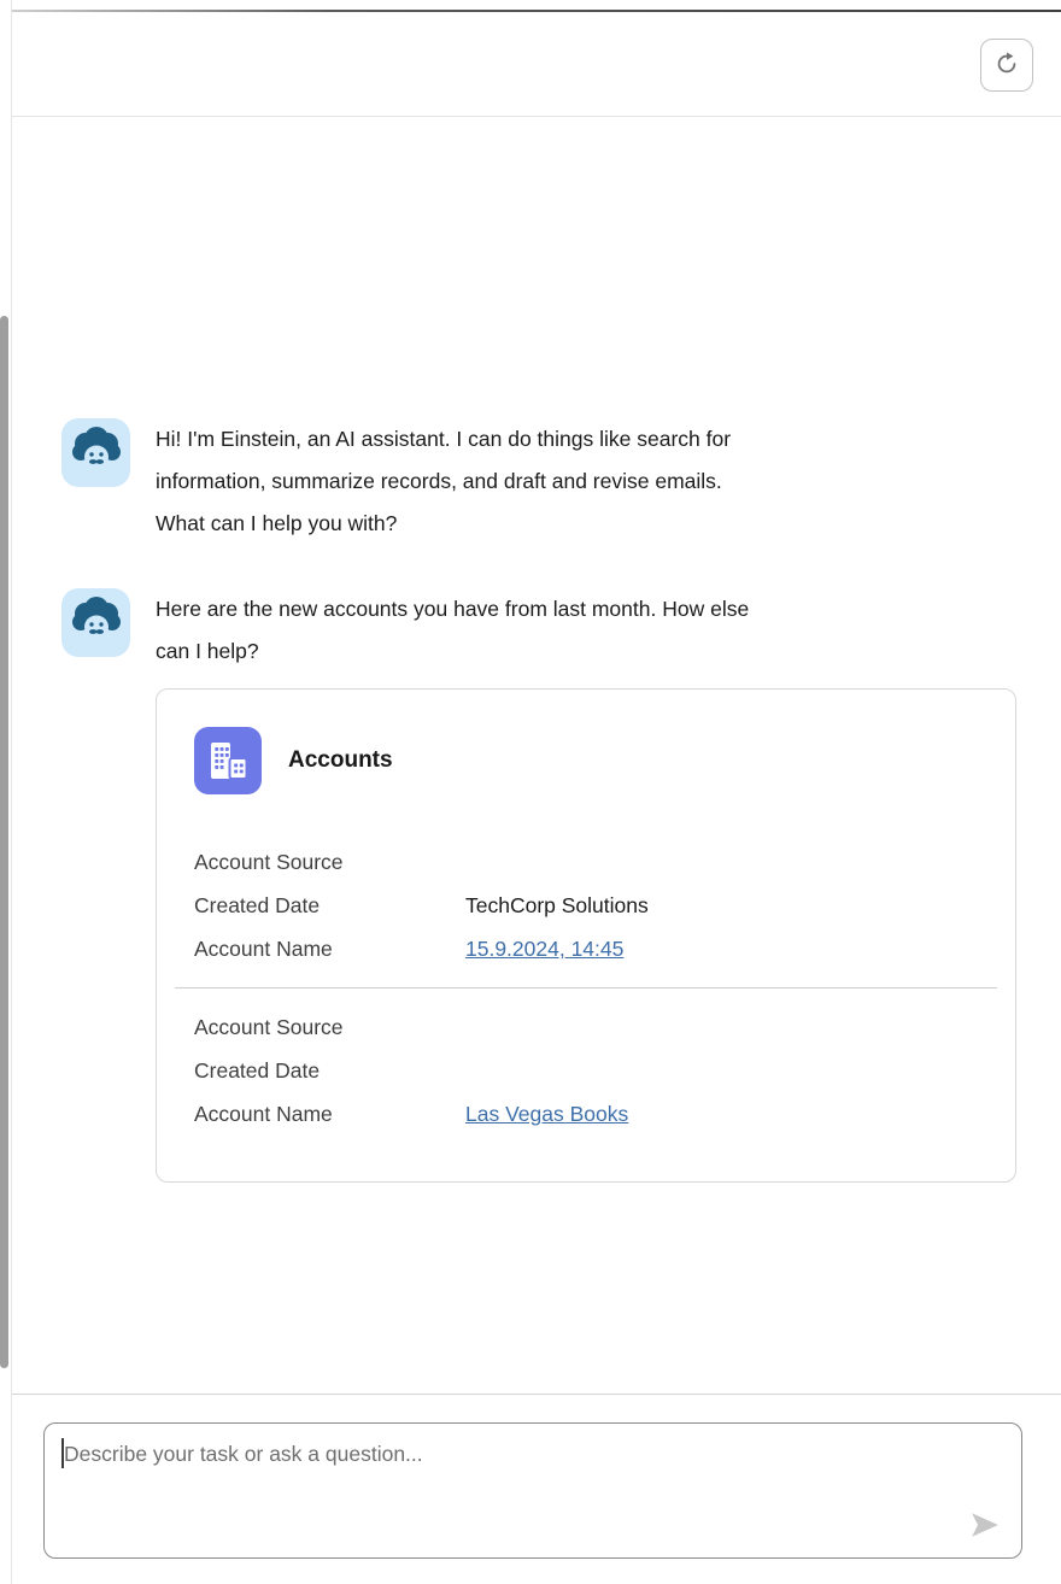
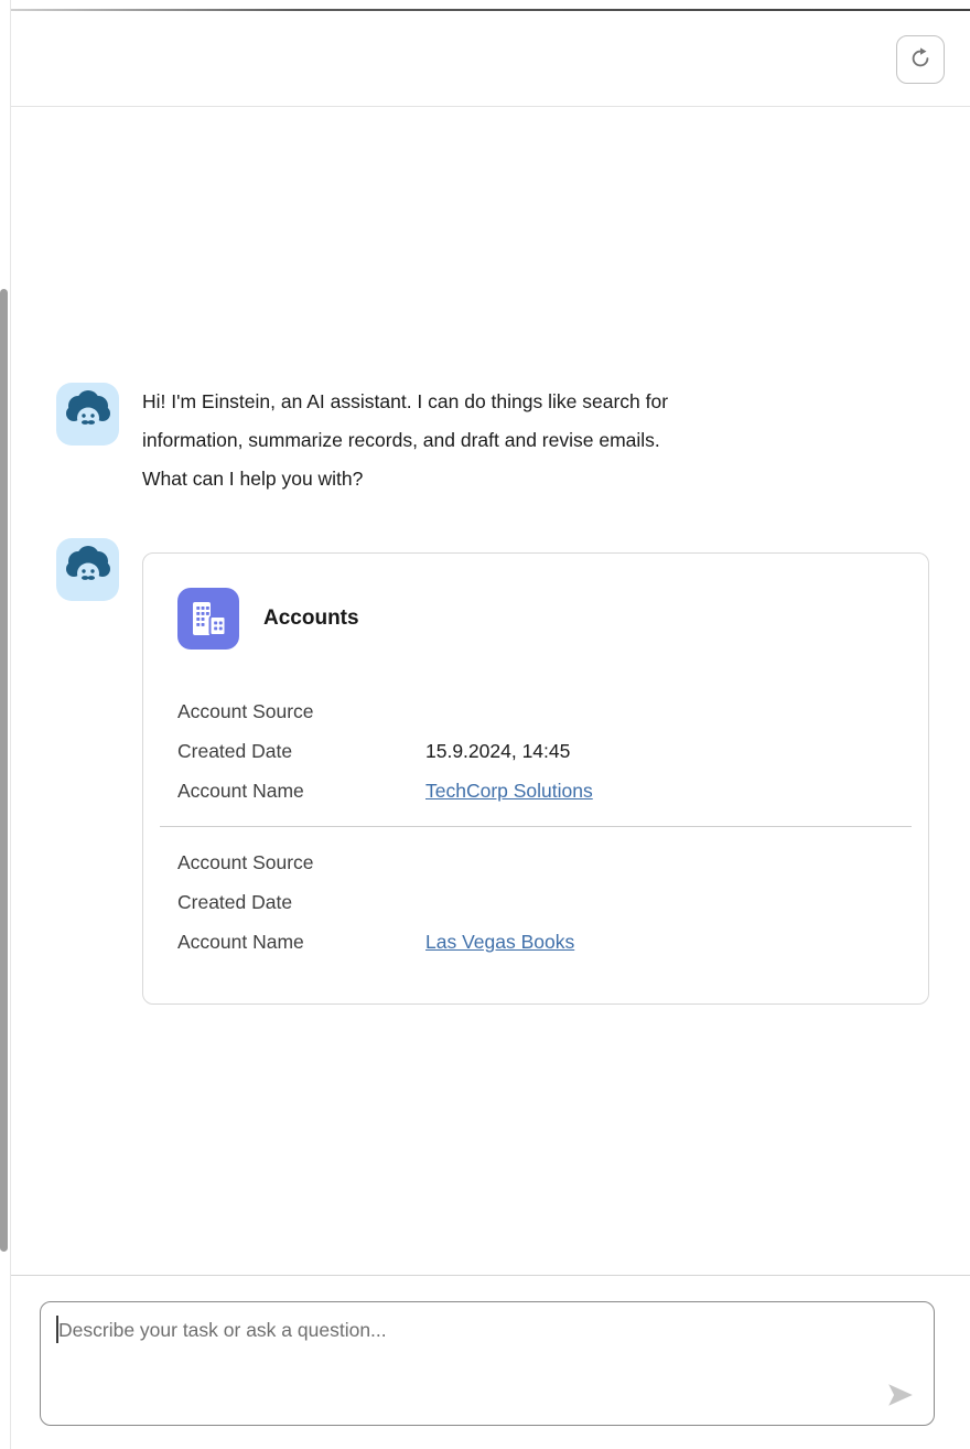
  Hi! I'm Einstein, an AI assistant. I can do things like search for
  information, summarize records, and draft and revise emails.
  What can I help you with?
- Here are the new accounts you have from last month. How else
- can I help?
  Accounts
  Account Source
  Created Date
- TechCorp Solutions
+ 15.9.2024, 14:45
  Account Name
- 15.9.2024, 14:45
+ TechCorp Solutions
  Account Source
  Created Date
  Account Name
  Las Vegas Books
  Describe your task or ask a question...
